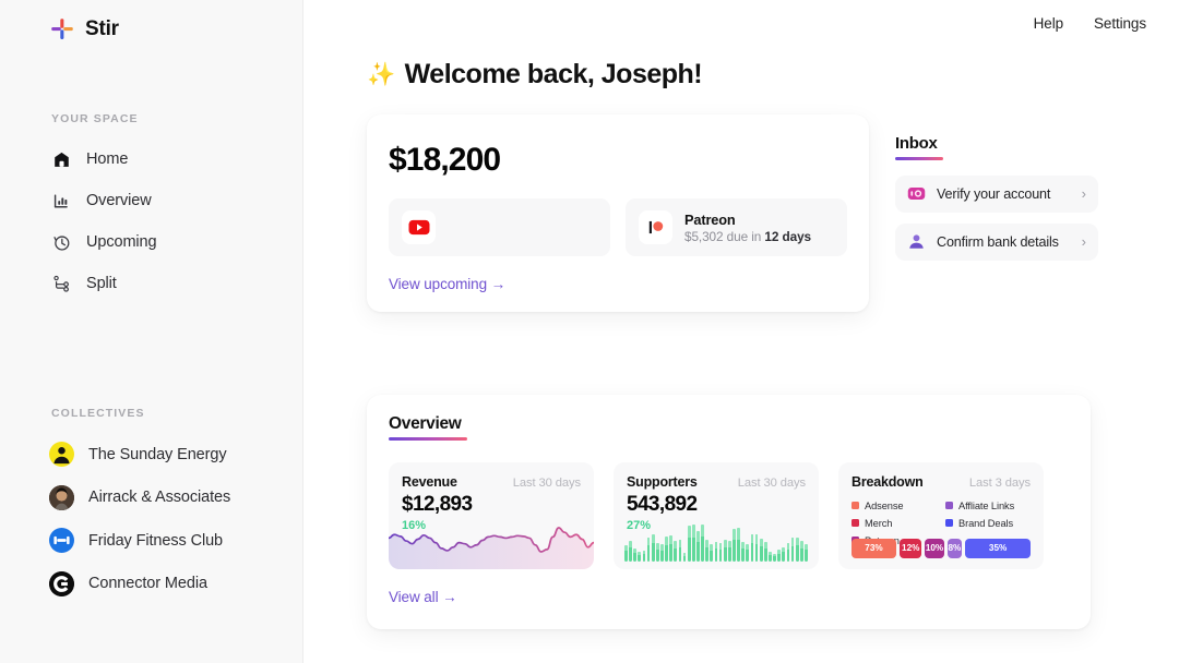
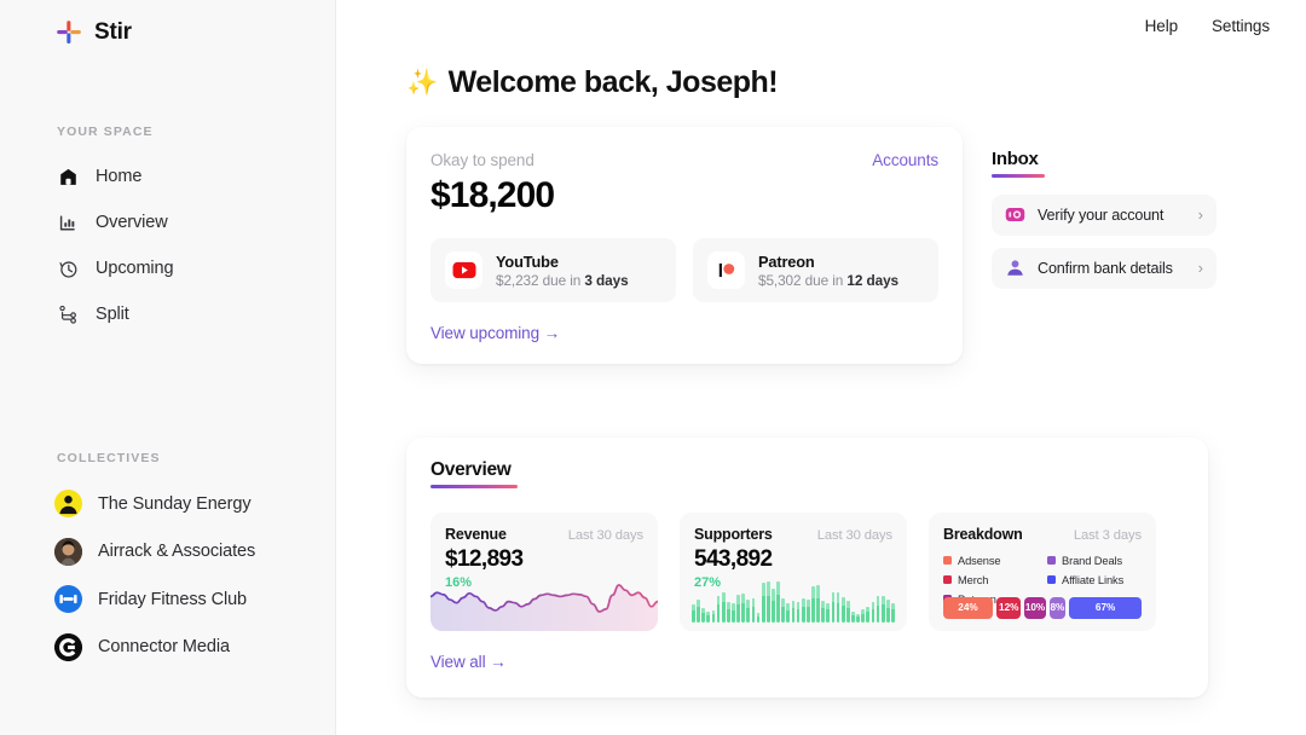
  Stir
  YOUR SPACE
  Home
  Overview
  Upcoming
  Split
  COLLECTIVES
  The Sunday Energy
  Airrack & Associates
  Friday Fitness Club
  Connector Media
  Help
  Settings
  ✨
  Welcome back, Joseph!
+ Okay to spend
+ Accounts
  $18,200
+ YouTube
+ $2,232 due in 3 days
  Patreon
  $5,302 due in 12 days
  View upcoming →
  Inbox
  Verify your account
  ›
  Confirm bank details
  ›
  Overview
  Revenue
  Last 30 days
  $12,893
  16%
  Supporters
  Last 30 days
  543,892
  27%
  Breakdown
  Last 3 days
  Adsense
- Affliate Links
+ Brand Deals
  Merch
- Brand Deals
+ Affliate Links
- 73%
+ 24%
  12%
  10%
  8%
- 35%
+ 67%
  View all →
